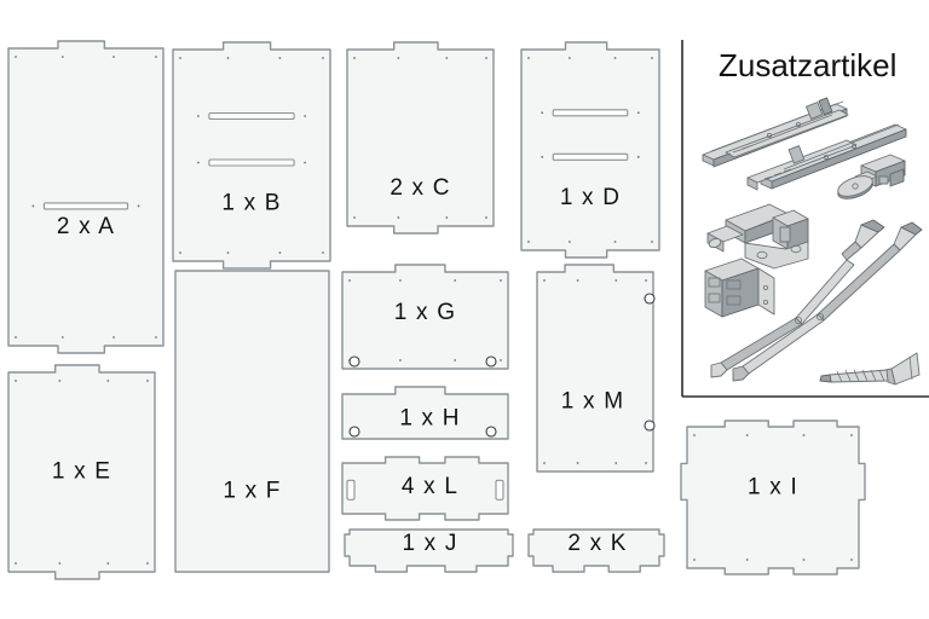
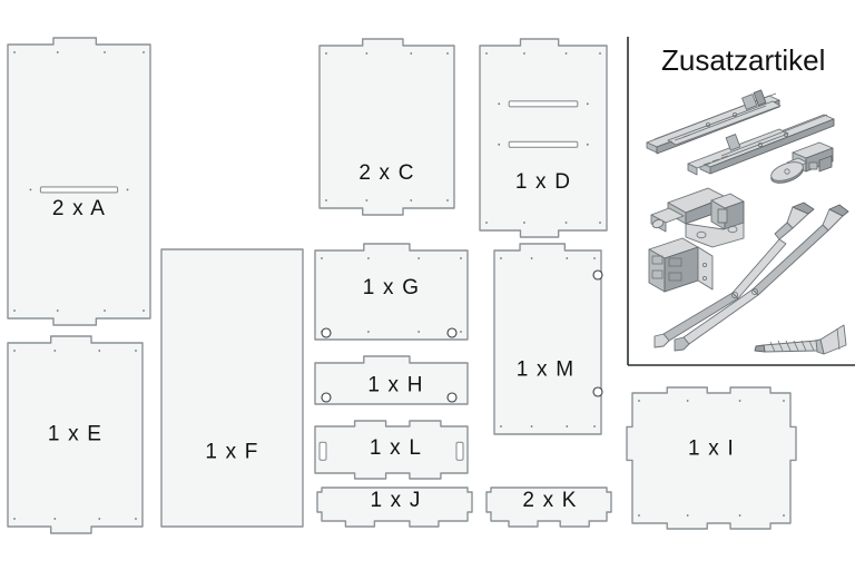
  2 x A
- 1 x B
  2 x C
  1 x D
  1 x E
  1 x F
  1 x G
  1 x H
- 4 x L
+ 1 x L
  1 x J
  2 x K
  1 x M
  1 x I
  Zusatzartikel
